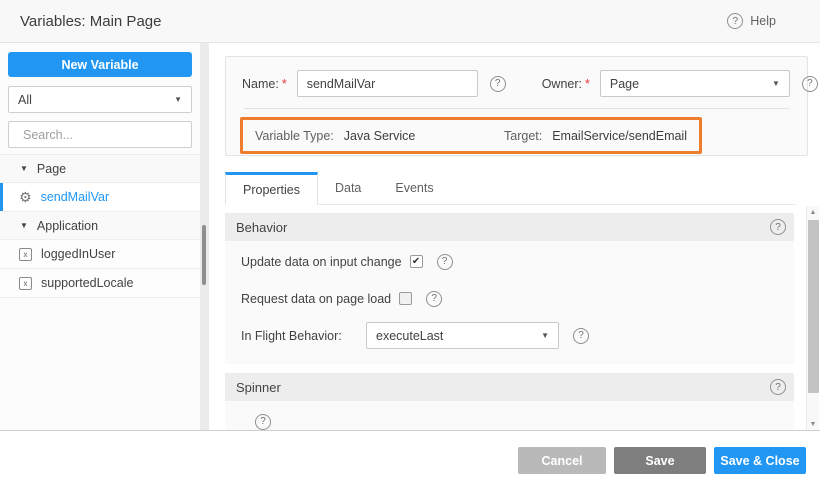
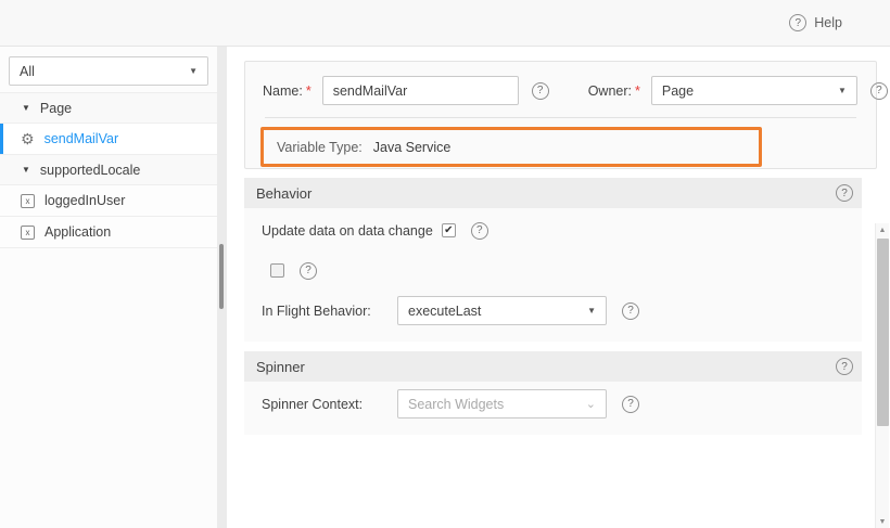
- Variables: Main Page
  ?
  Help
- New Variable
  All
  ▼
- Search...
  ▼
  Page
  ⚙
  sendMailVar
  ▼
- Application
+ supportedLocale
  x
  loggedInUser
  x
- supportedLocale
+ Application
  Name:
  *
  sendMailVar
  ?
  Owner:
  *
  Page
  ▼
  ?
  Variable Type:
  Java Service
- Target:
- EmailService/sendEmail
- Properties
- Data
- Events
  Behavior
  ?
- Update data on input change
+ Update data on data change
  ✔
  ?
- Request data on page load
  ?
  In Flight Behavior:
  executeLast
  ▼
  ?
  Spinner
  ?
+ Spinner Context:
+ Search Widgets
+ ⌄
  ?
- Cancel
- Save
- Save & Close
